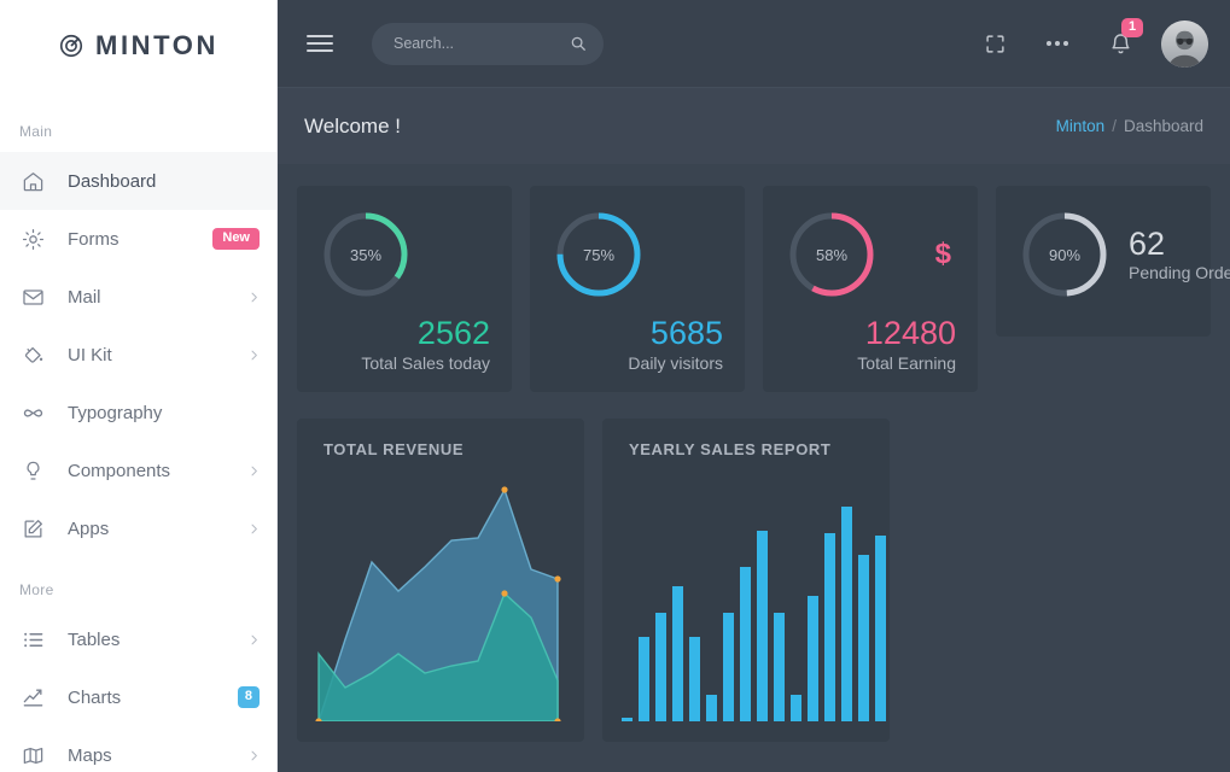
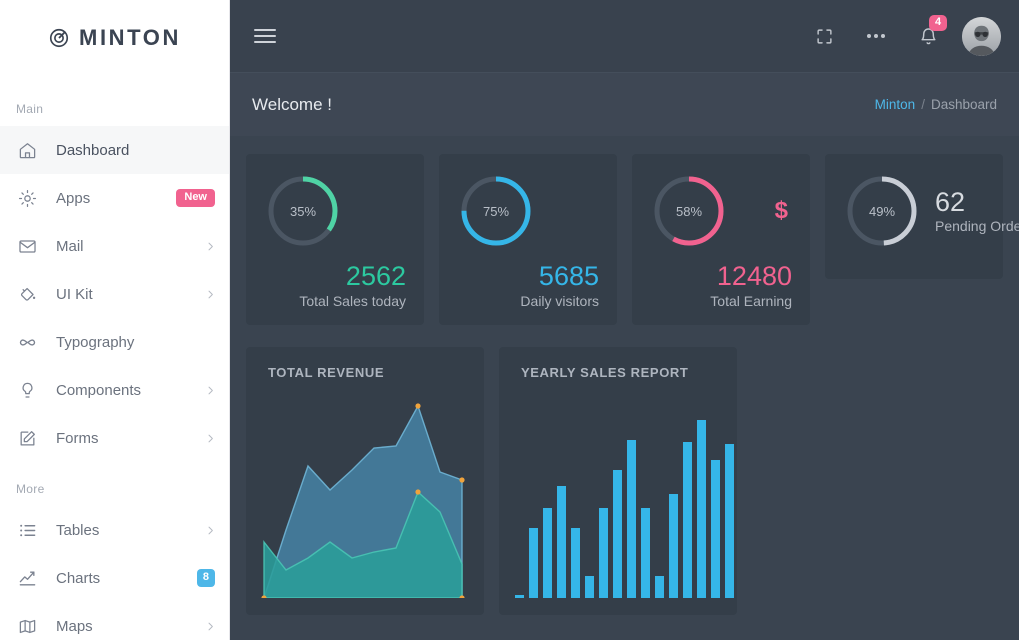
  MINTON
  Main
  Dashboard
- Forms
+ Apps
  New
  Mail
  UI Kit
  Typography
  Components
- Apps
+ Forms
  More
  Tables
  Charts
  8
  Maps
- Search...
- 1
+ 4
  Welcome !
  Minton
  /
  Dashboard
  35%
  2562
  Total Sales today
  75%
  5685
  Daily visitors
  58%
  $
  12480
  Total Earning
- 90%
+ 49%
  62
  Pending Orde
  TOTAL REVENUE
  YEARLY SALES REPORT
